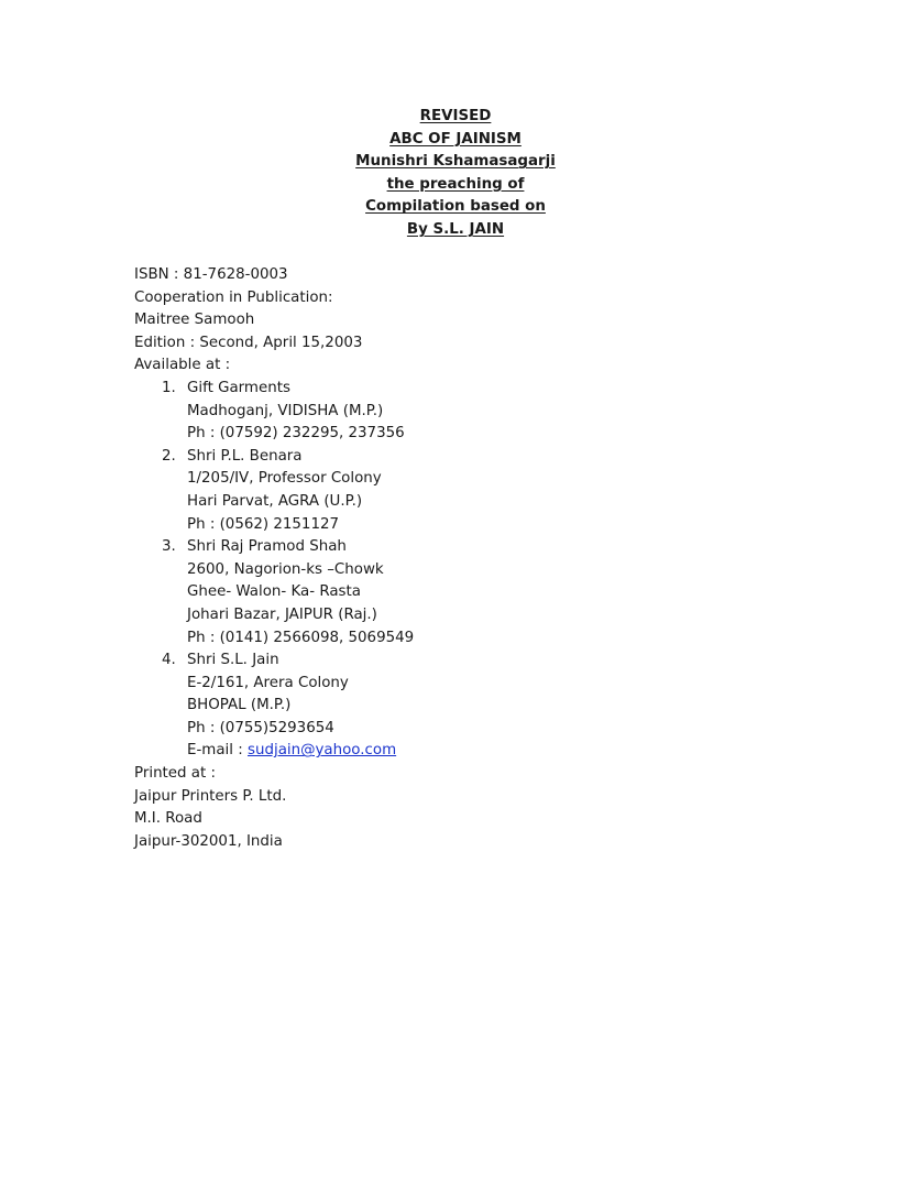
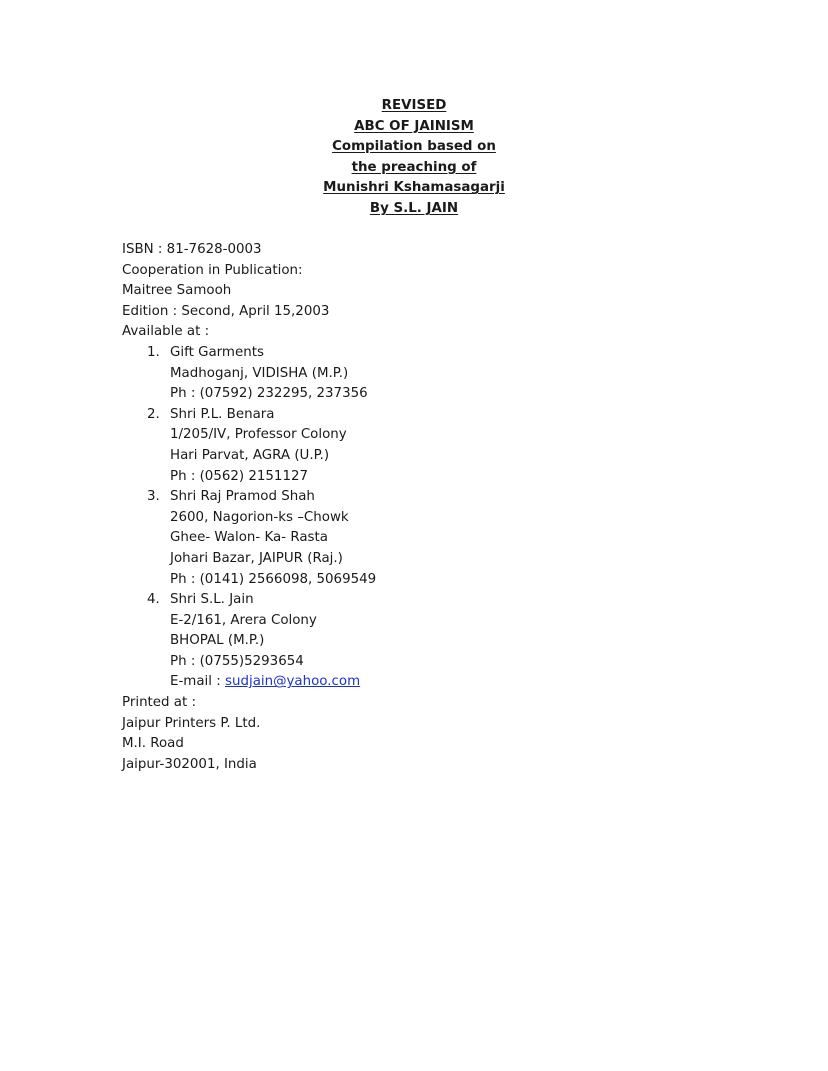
  REVISED
  ABC OF JAINISM
- Munishri Kshamasagarji
+ Compilation based on
  the preaching of
- Compilation based on
+ Munishri Kshamasagarji
  By S.L. JAIN
  ISBN : 81-7628-0003
  Cooperation in Publication:
  Maitree Samooh
  Edition : Second, April 15,2003
  Available at :
  1.
  Gift Garments
  Madhoganj, VIDISHA (M.P.)
  Ph : (07592) 232295, 237356
  2.
  Shri P.L. Benara
  1/205/IV, Professor Colony
  Hari Parvat, AGRA (U.P.)
  Ph : (0562) 2151127
  3.
  Shri Raj Pramod Shah
  2600, Nagorion-ks –Chowk
  Ghee- Walon- Ka- Rasta
  Johari Bazar, JAIPUR (Raj.)
  Ph : (0141) 2566098, 5069549
  4.
  Shri S.L. Jain
  E-2/161, Arera Colony
  BHOPAL (M.P.)
  Ph : (0755)5293654
  E-mail : sudjain@yahoo.com
  Printed at :
  Jaipur Printers P. Ltd.
  M.I. Road
  Jaipur-302001, India
